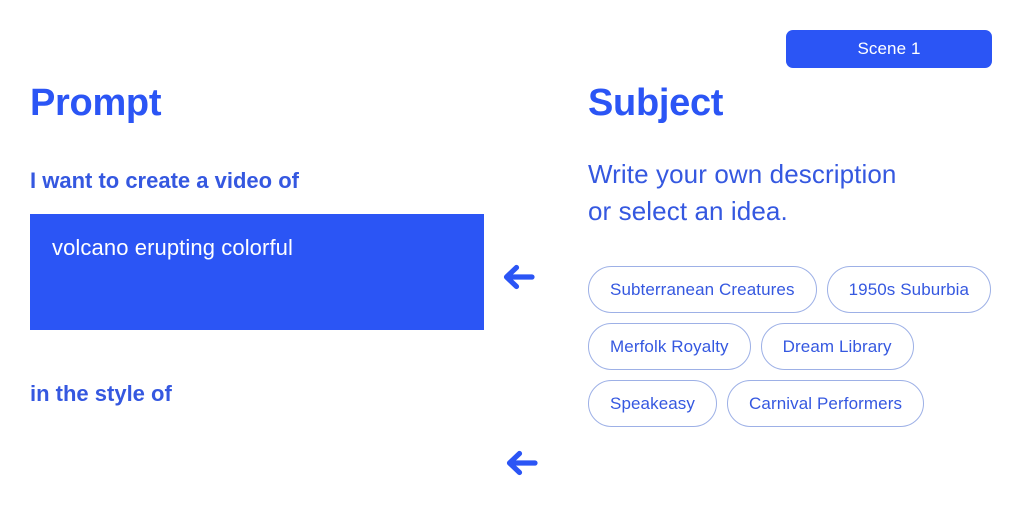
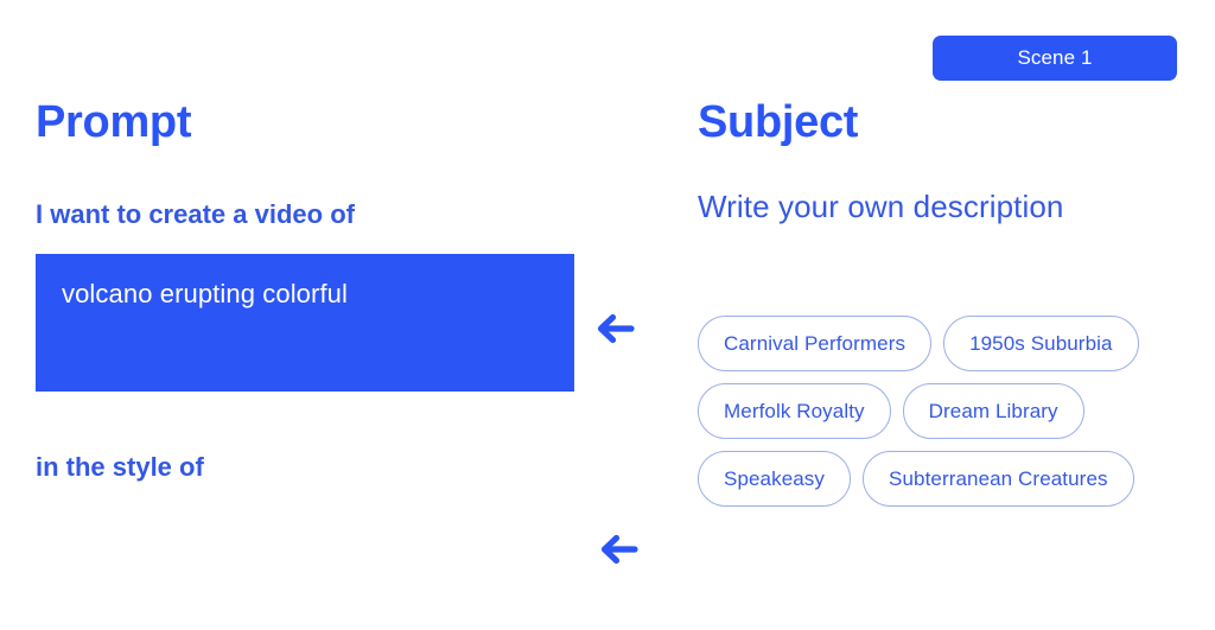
  Scene 1
  Prompt
  I want to create a video of
  volcano erupting colorful
  in the style of
  Subject
  Write your own description
- or select an idea.
- Subterranean Creatures
+ Carnival Performers
  1950s Suburbia
  Merfolk Royalty
  Dream Library
  Speakeasy
- Carnival Performers
+ Subterranean Creatures
